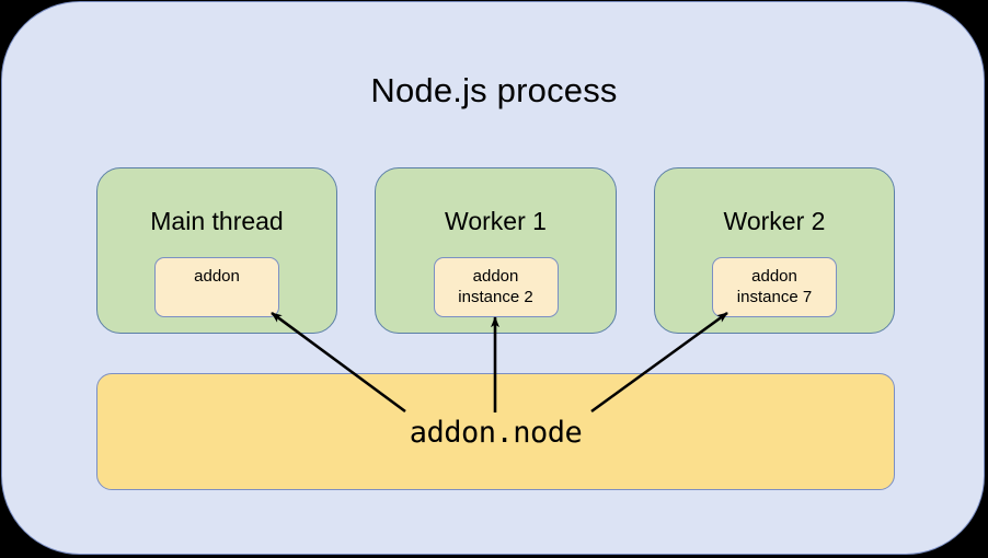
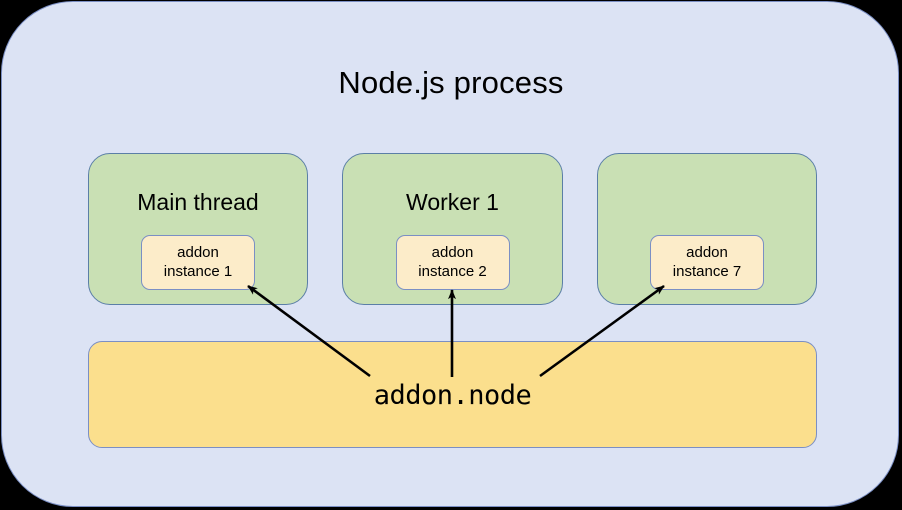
  Node.js process
  Main thread
  addon
+ instance 1
  Worker 1
  addon
  instance 2
- Worker 2
  addon
  instance 7
  addon.node
